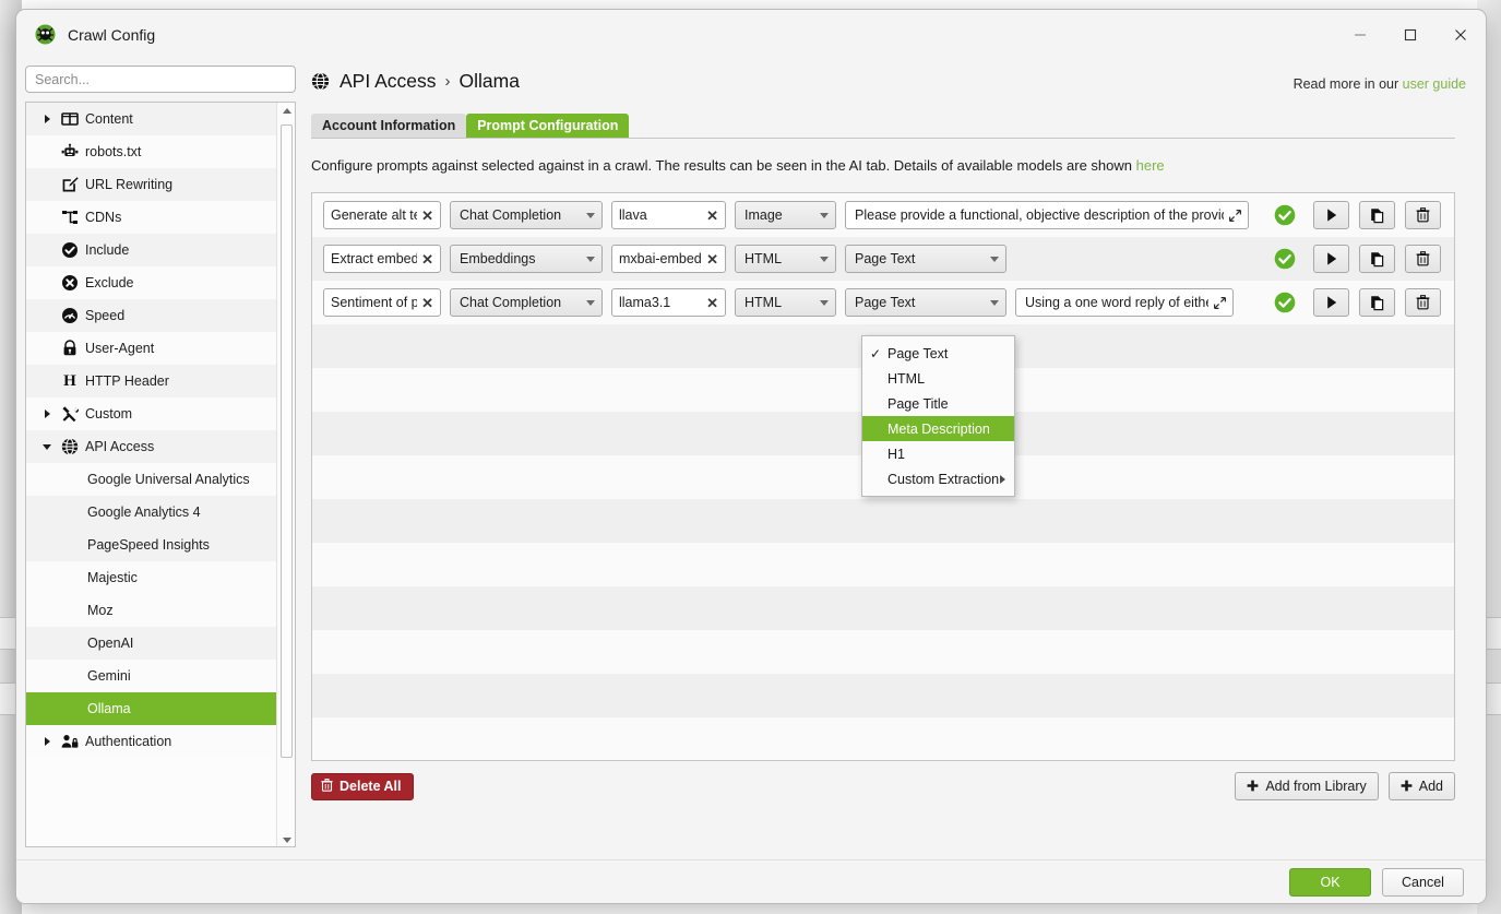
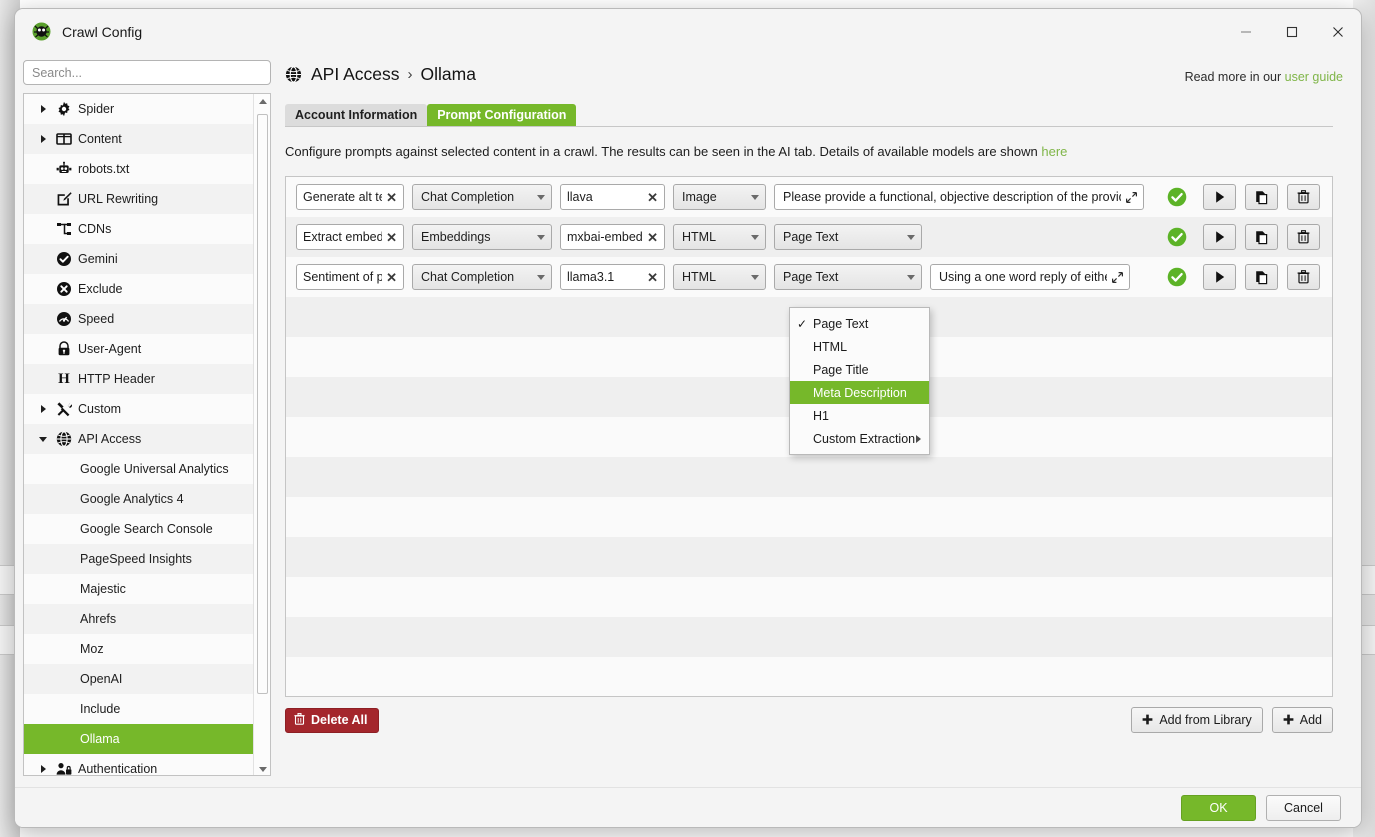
  Crawl Config
  Search...
+ Spider
  Content
  robots.txt
  URL Rewriting
  CDNs
- Include
+ Gemini
  Exclude
  Speed
  User-Agent
  H
  HTTP Header
  Custom
  API Access
  Google Universal Analytics
  Google Analytics 4
+ Google Search Console
  PageSpeed Insights
  Majestic
+ Ahrefs
  Moz
  OpenAI
- Gemini
+ Include
  Ollama
  Authentication
  API Access
  ›
  Ollama
  Read more in our user guide
  Account Information
  Prompt Configuration
- Configure prompts against selected against in a crawl. The results can be seen in the AI tab. Details of available models are shown here
+ Configure prompts against selected content in a crawl. The results can be seen in the AI tab. Details of available models are shown here
  Generate alt t
  ✕
  Chat Completion
  llava
  ✕
  Image
  Please provide a functional, objective description of the provi
  Extract embed
  ✕
  Embeddings
  mxbai-embed
  ✕
  HTML
  Page Text
  Sentiment of p
  ✕
  Chat Completion
  llama3.1
  ✕
  HTML
  Page Text
  Using a one word reply of eith
  ✓
  Page Text
  HTML
  Page Title
  Meta Description
  H1
  Custom Extraction
  Delete All
  Add from Library
  Add
  OK
  Cancel
